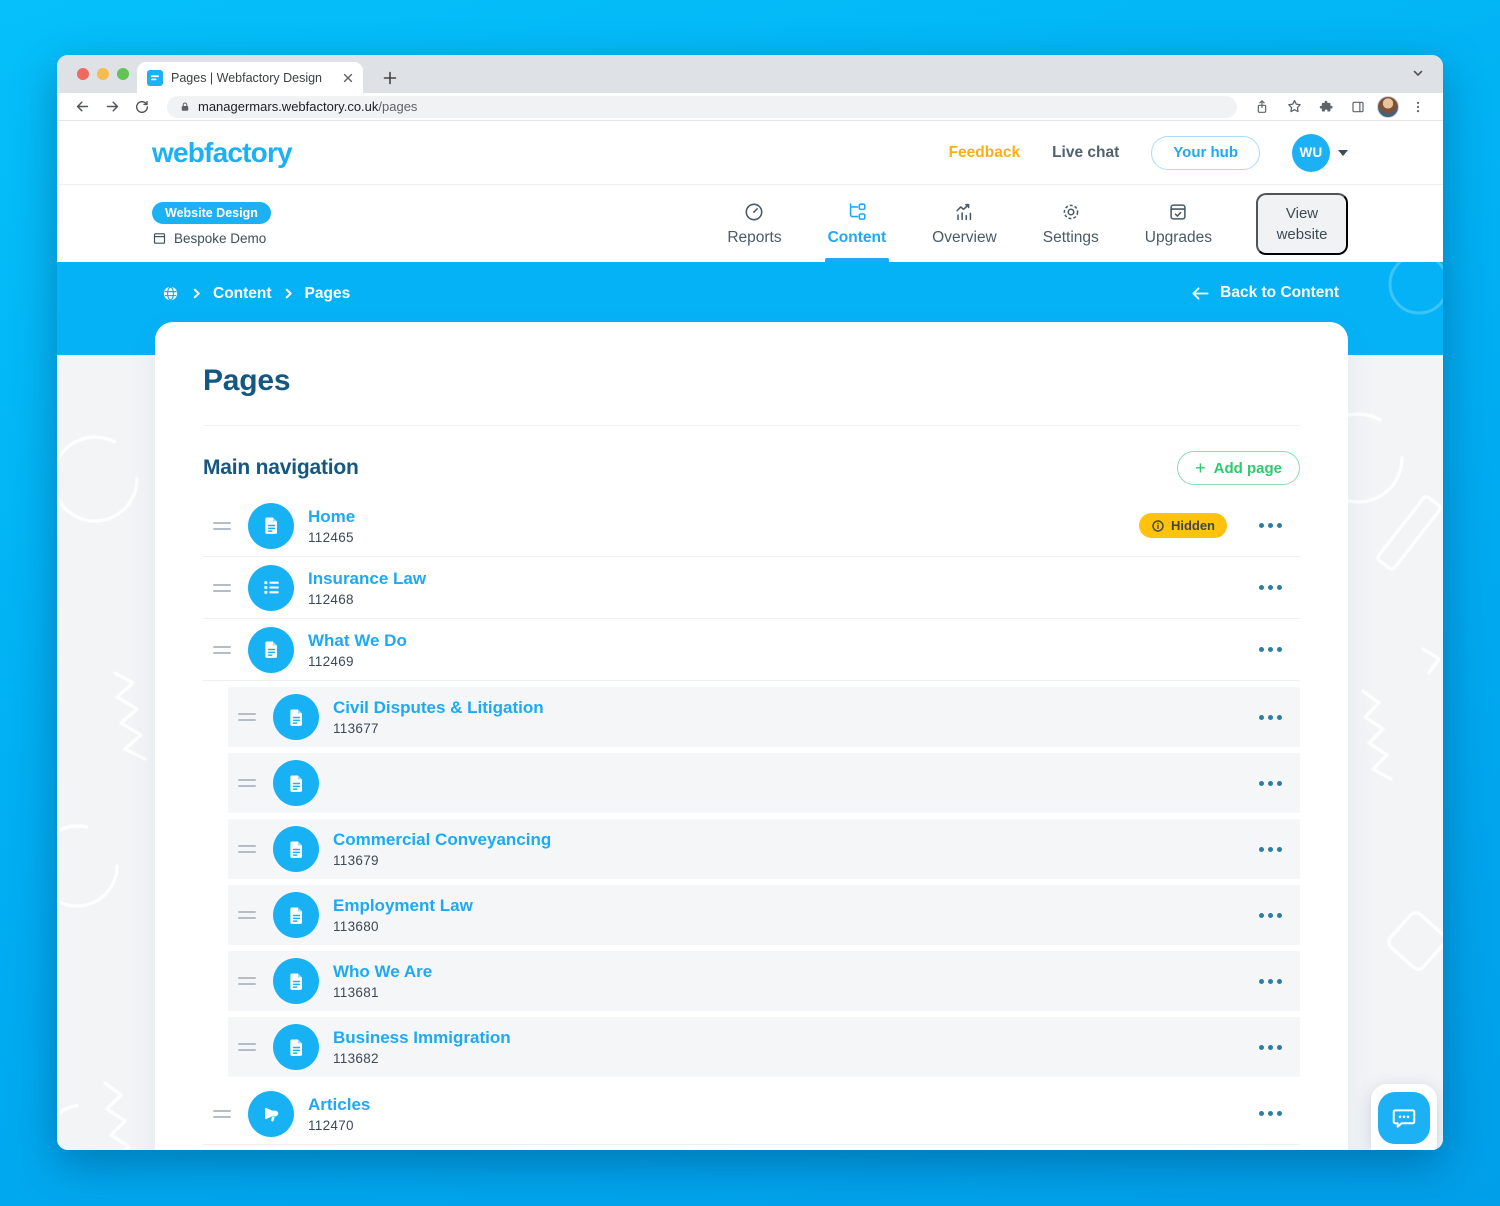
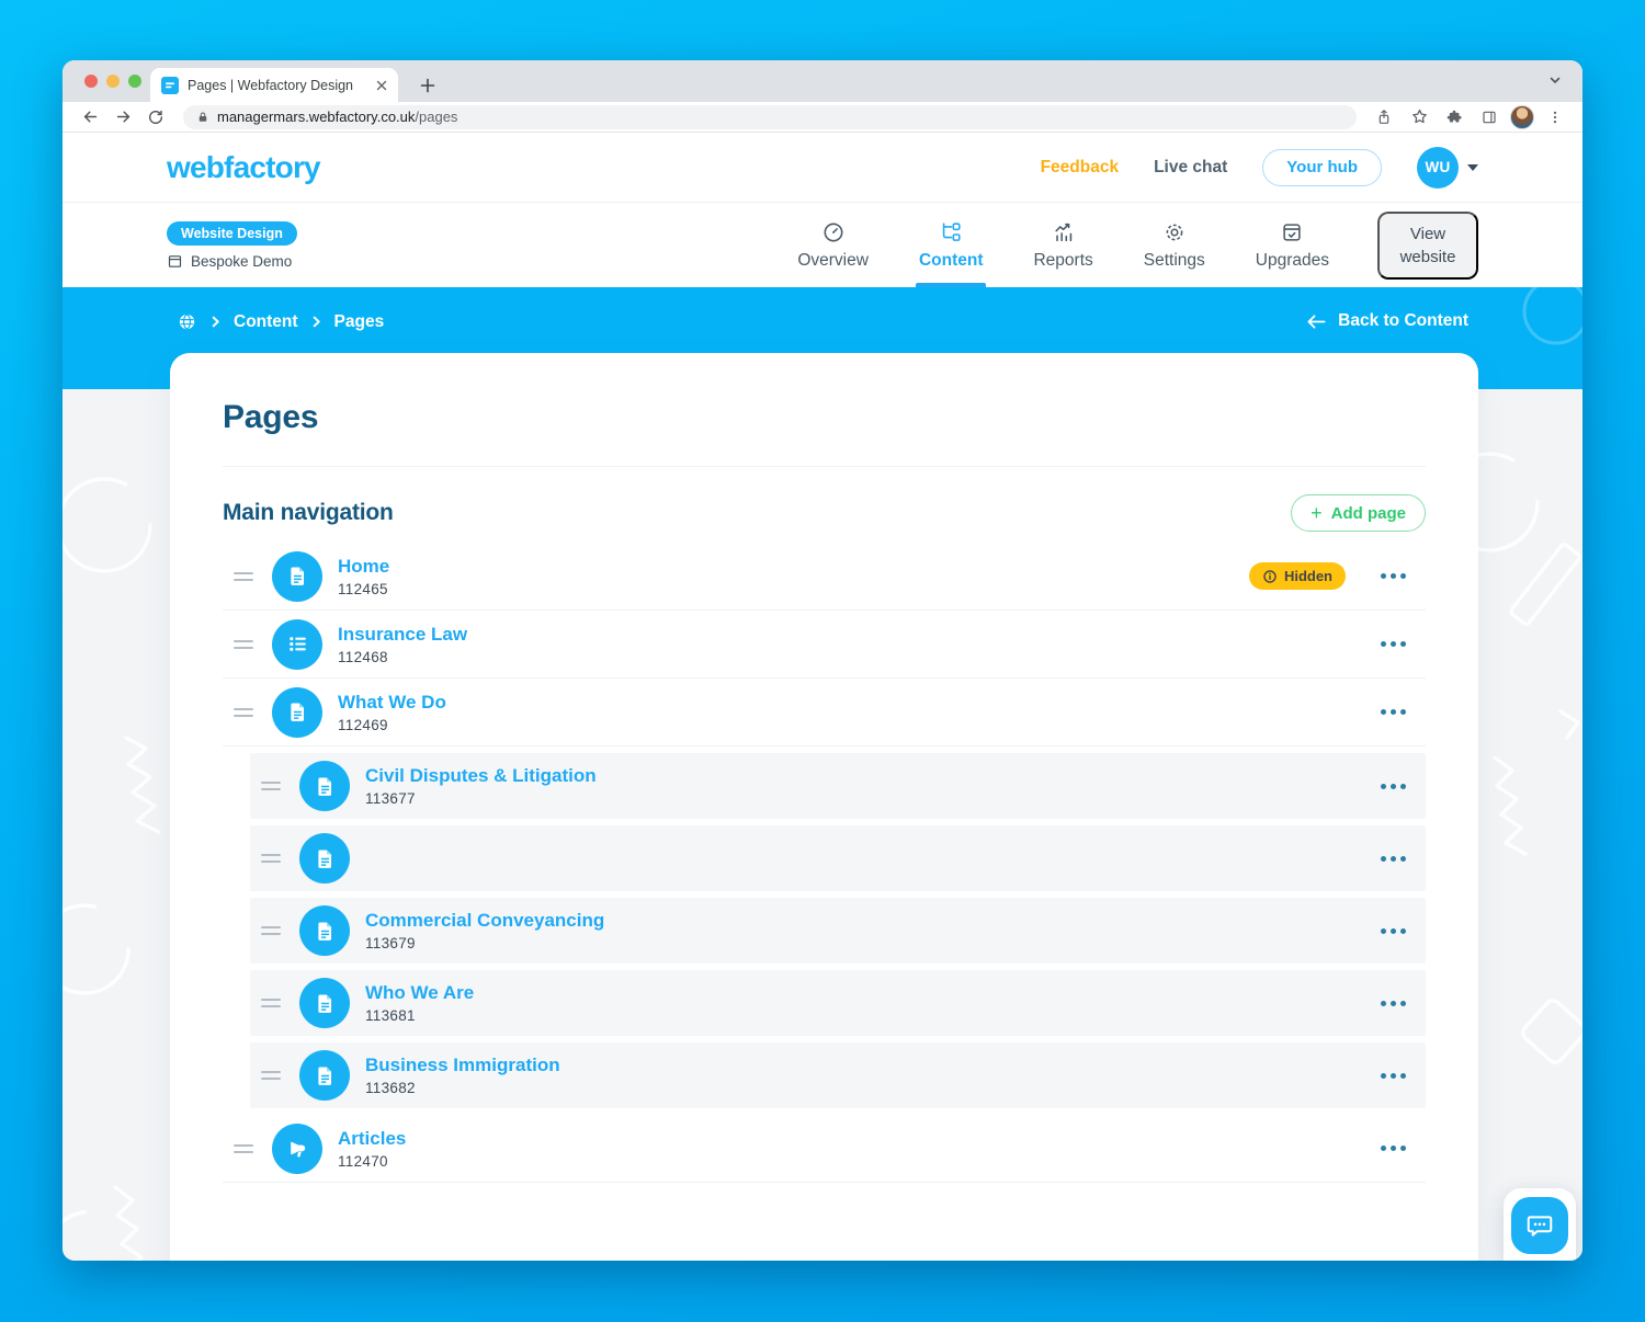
  Pages | Webfactory Design
  managermars.webfactory.co.uk/pages
  webfactory
  Feedback
  Live chat
  Your hub
  WU
  Website Design
  Bespoke Demo
- Reports
+ Overview
  Content
- Overview
+ Reports
  Settings
  Upgrades
  View website
  Content
  Pages
  Back to Content
  Pages
  Main navigation
  +
  Add page
  Home
  112465
  Hidden
  Insurance Law
  112468
  What We Do
  112469
  Civil Disputes & Litigation
  113677
  Commercial Conveyancing
  113679
- Employment Law
- 113680
  Who We Are
  113681
  Business Immigration
  113682
  Articles
  112470
